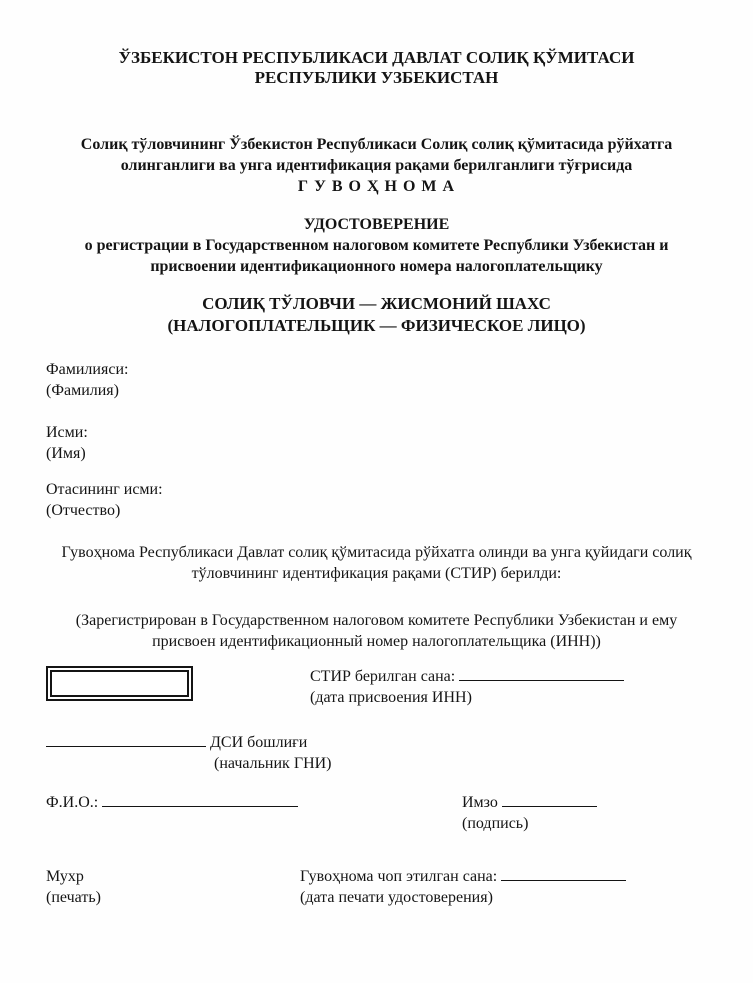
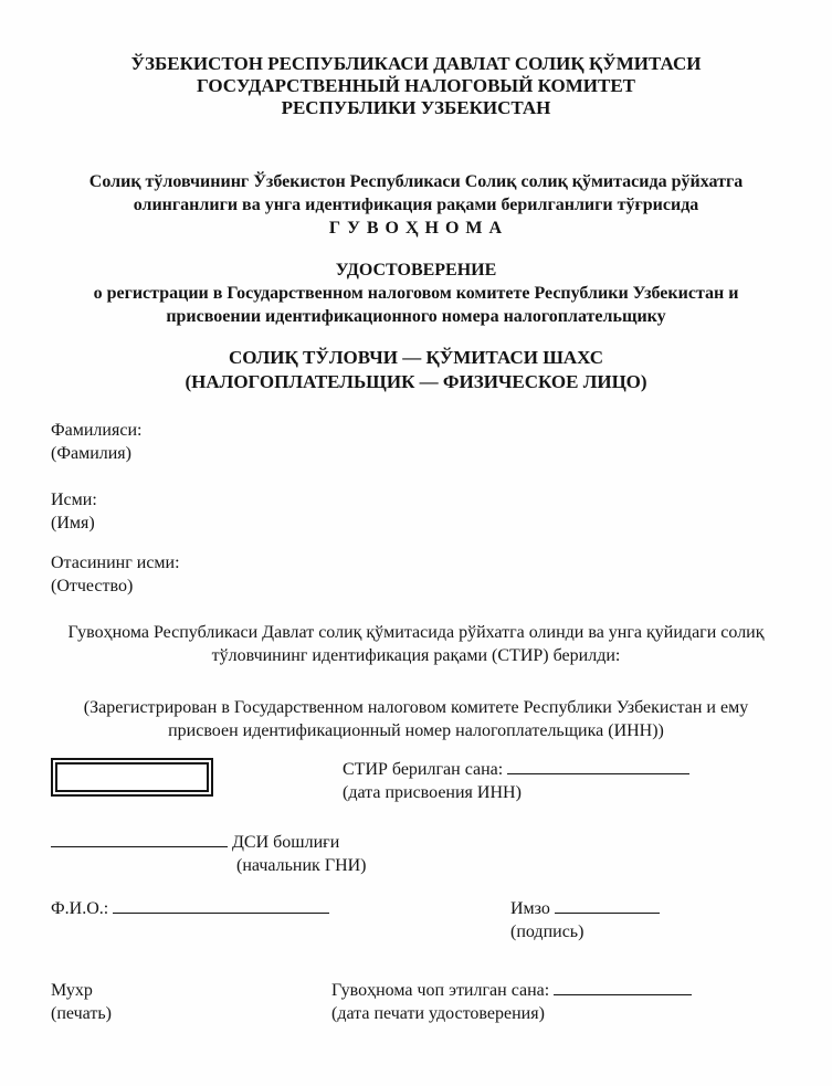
  ЎЗБЕКИСТОН РЕСПУБЛИКАСИ ДАВЛАТ СОЛИҚ ҚЎМИТАСИ
+ ГОСУДАРСТВЕННЫЙ НАЛОГОВЫЙ КОМИТЕТ
  РЕСПУБЛИКИ УЗБЕКИСТАН
  Солиқ тўловчининг Ўзбекистон Республикаси Солиқ солиқ қўмитасида рўйхатга олинганлиги ва унга идентификация рақами берилганлиги тўғрисида
  Г У В О Ҳ Н О М А
  УДОСТОВЕРЕНИЕ
  о регистрации в Государственном налоговом комитете Республики Узбекистан и присвоении идентификационного номера налогоплательщику
- СОЛИҚ ТЎЛОВЧИ — ЖИСМОНИЙ ШАХС
+ СОЛИҚ ТЎЛОВЧИ — ҚЎМИТАСИ ШАХС
  (НАЛОГОПЛАТЕЛЬЩИК — ФИЗИЧЕСКОЕ ЛИЦО)
  Фамилияси:
  (Фамилия)
  Исми:
  (Имя)
  Отасининг исми:
  (Отчество)
  Гувоҳнома Республикаси Давлат солиқ қўмитасида рўйхатга олинди ва унга қуйидаги солиқ тўловчининг идентификация рақами (СТИР) берилди:
  (Зарегистрирован в Государственном налоговом комитете Республики Узбекистан и ему присвоен идентификационный номер налогоплательщика (ИНН))
  СТИР берилган сана:
  (дата присвоения ИНН)
  ДСИ бошлиғи
  (начальник ГНИ)
  Ф.И.О.:
  Имзо
  (подпись)
  Мухр
  (печать)
  Гувоҳнома чоп этилган сана:
  (дата печати удостоверения)
